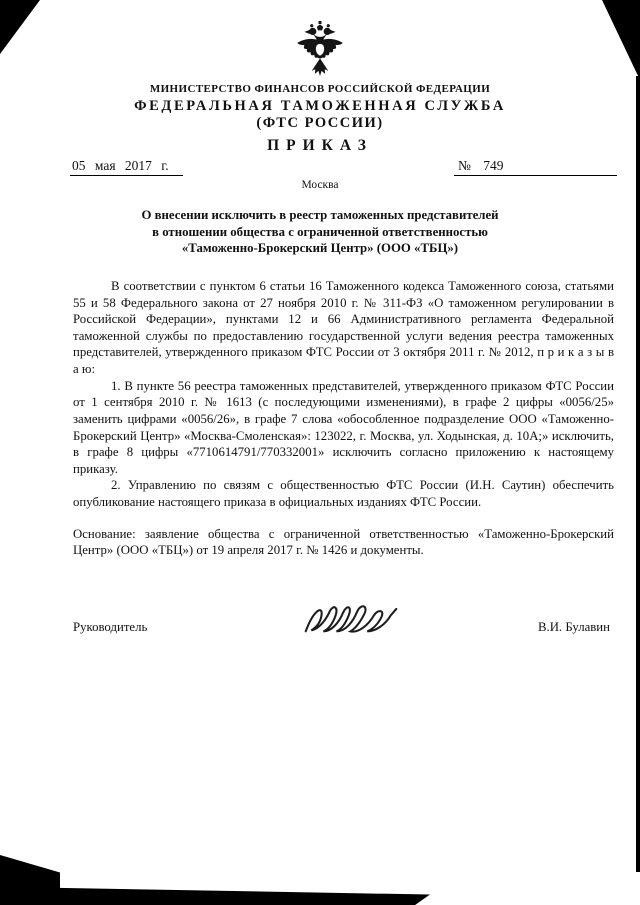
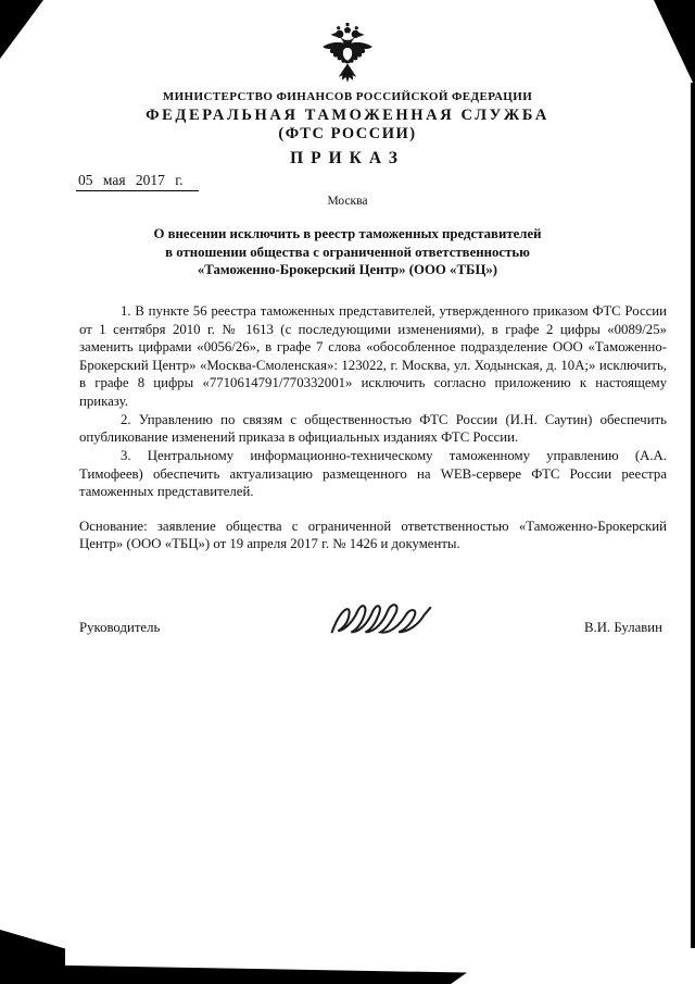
  МИНИСТЕРСТВО ФИНАНСОВ РОССИЙСКОЙ ФЕДЕРАЦИИ
  ФЕДЕРАЛЬНАЯ ТАМОЖЕННАЯ СЛУЖБА
  (ФТС РОССИИ)
  ПРИКАЗ
  05 мая 2017 г.
- № 749
  Москва
  О внесении исключить в реестр таможенных представителей
  в отношении общества с ограниченной ответственностью
  «Таможенно-Брокерский Центр» (ООО «ТБЦ»)
- В соответствии с пунктом 6 статьи 16 Таможенного кодекса Таможенного союза, статьями 55 и 58 Федерального закона от 27 ноября 2010 г. № 311-ФЗ «О таможенном регулировании в Российской Федерации», пунктами 12 и 66 Административного регламента Федеральной таможенной службы по предоставлению государственной услуги ведения реестра таможенных представителей, утвержденного приказом ФТС России от 3 октября 2011 г. № 2012, п р и к а з ы в а ю:
- 1. В пункте 56 реестра таможенных представителей, утвержденного приказом ФТС России от 1 сентября 2010 г. № 1613 (с последующими изменениями), в графе 2 цифры «0056/25» заменить цифрами «0056/26», в графе 7 слова «обособленное подразделение ООО «Таможенно-Брокерский Центр» «Москва-Смоленская»: 123022, г. Москва, ул. Ходынская, д. 10А;» исключить, в графе 8 цифры «7710614791/770332001» исключить согласно приложению к настоящему приказу.
+ 1. В пункте 56 реестра таможенных представителей, утвержденного приказом ФТС России от 1 сентября 2010 г. № 1613 (с последующими изменениями), в графе 2 цифры «0089/25» заменить цифрами «0056/26», в графе 7 слова «обособленное подразделение ООО «Таможенно-Брокерский Центр» «Москва-Смоленская»: 123022, г. Москва, ул. Ходынская, д. 10А;» исключить, в графе 8 цифры «7710614791/770332001» исключить согласно приложению к настоящему приказу.
- 2. Управлению по связям с общественностью ФТС России (И.Н. Саутин) обеспечить опубликование настоящего приказа в официальных изданиях ФТС России.
+ 2. Управлению по связям с общественностью ФТС России (И.Н. Саутин) обеспечить опубликование изменений приказа в официальных изданиях ФТС России.
+ 3. Центральному информационно-техническому таможенному управлению (А.А. Тимофеев) обеспечить актуализацию размещенного на WEB-сервере ФТС России реестра таможенных представителей.
  Основание: заявление общества с ограниченной ответственностью «Таможенно-Брокерский Центр» (ООО «ТБЦ») от 19 апреля 2017 г. № 1426 и документы.
  Руководитель
  В.И. Булавин
